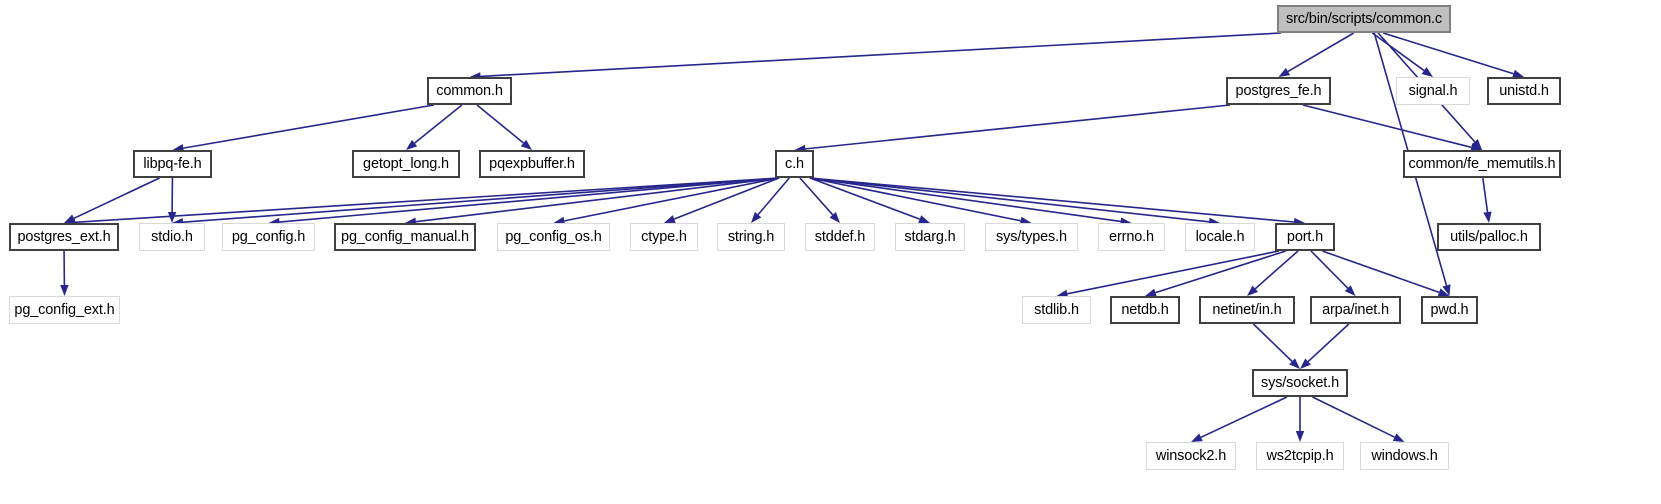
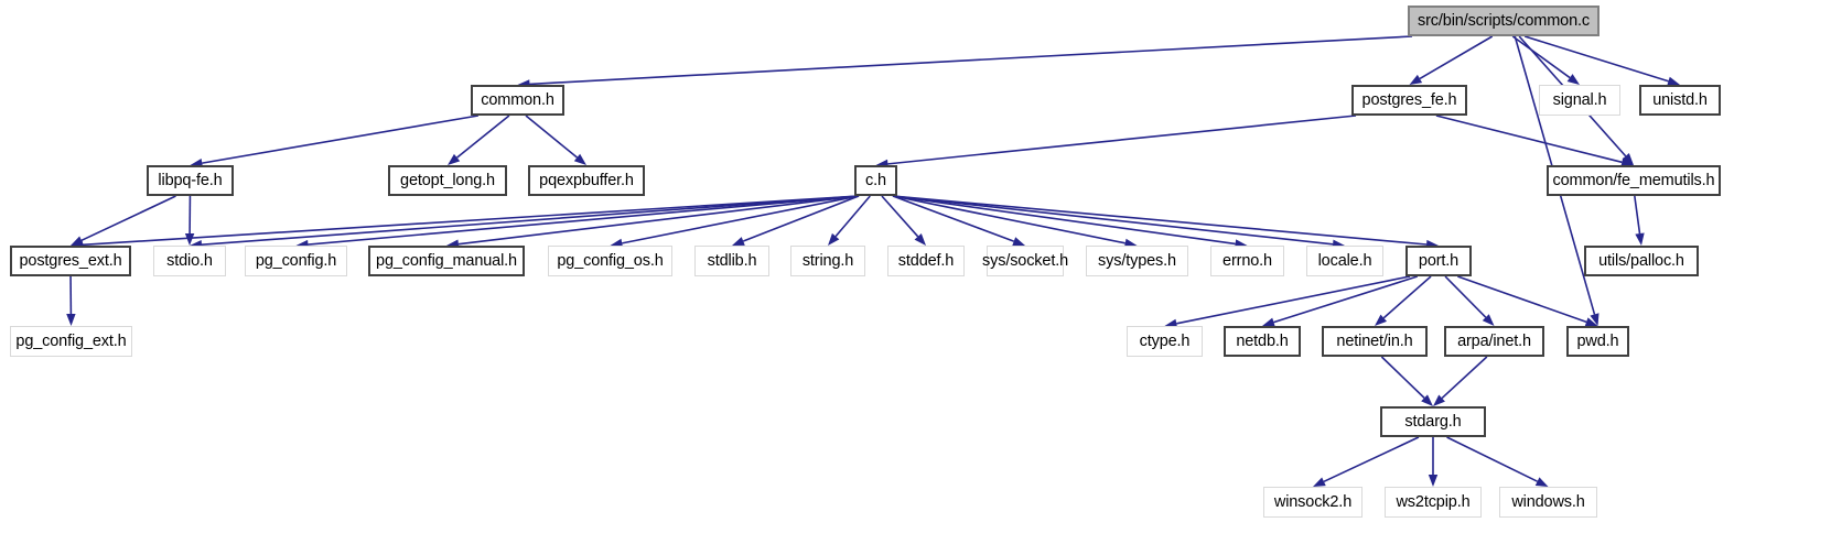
  src/bin/scripts/common.c
  common.h
  postgres_fe.h
  signal.h
  unistd.h
  libpq-fe.h
  getopt_long.h
  pqexpbuffer.h
  c.h
  common/fe_memutils.h
  postgres_ext.h
  stdio.h
  pg_config.h
  pg_config_manual.h
  pg_config_os.h
- ctype.h
+ stdlib.h
  string.h
  stddef.h
- stdarg.h
+ sys/socket.h
  sys/types.h
  errno.h
  locale.h
  port.h
  utils/palloc.h
- stdlib.h
+ ctype.h
  netdb.h
  netinet/in.h
  arpa/inet.h
  pwd.h
- sys/socket.h
+ stdarg.h
  winsock2.h
  ws2tcpip.h
  windows.h
  pg_config_ext.h
